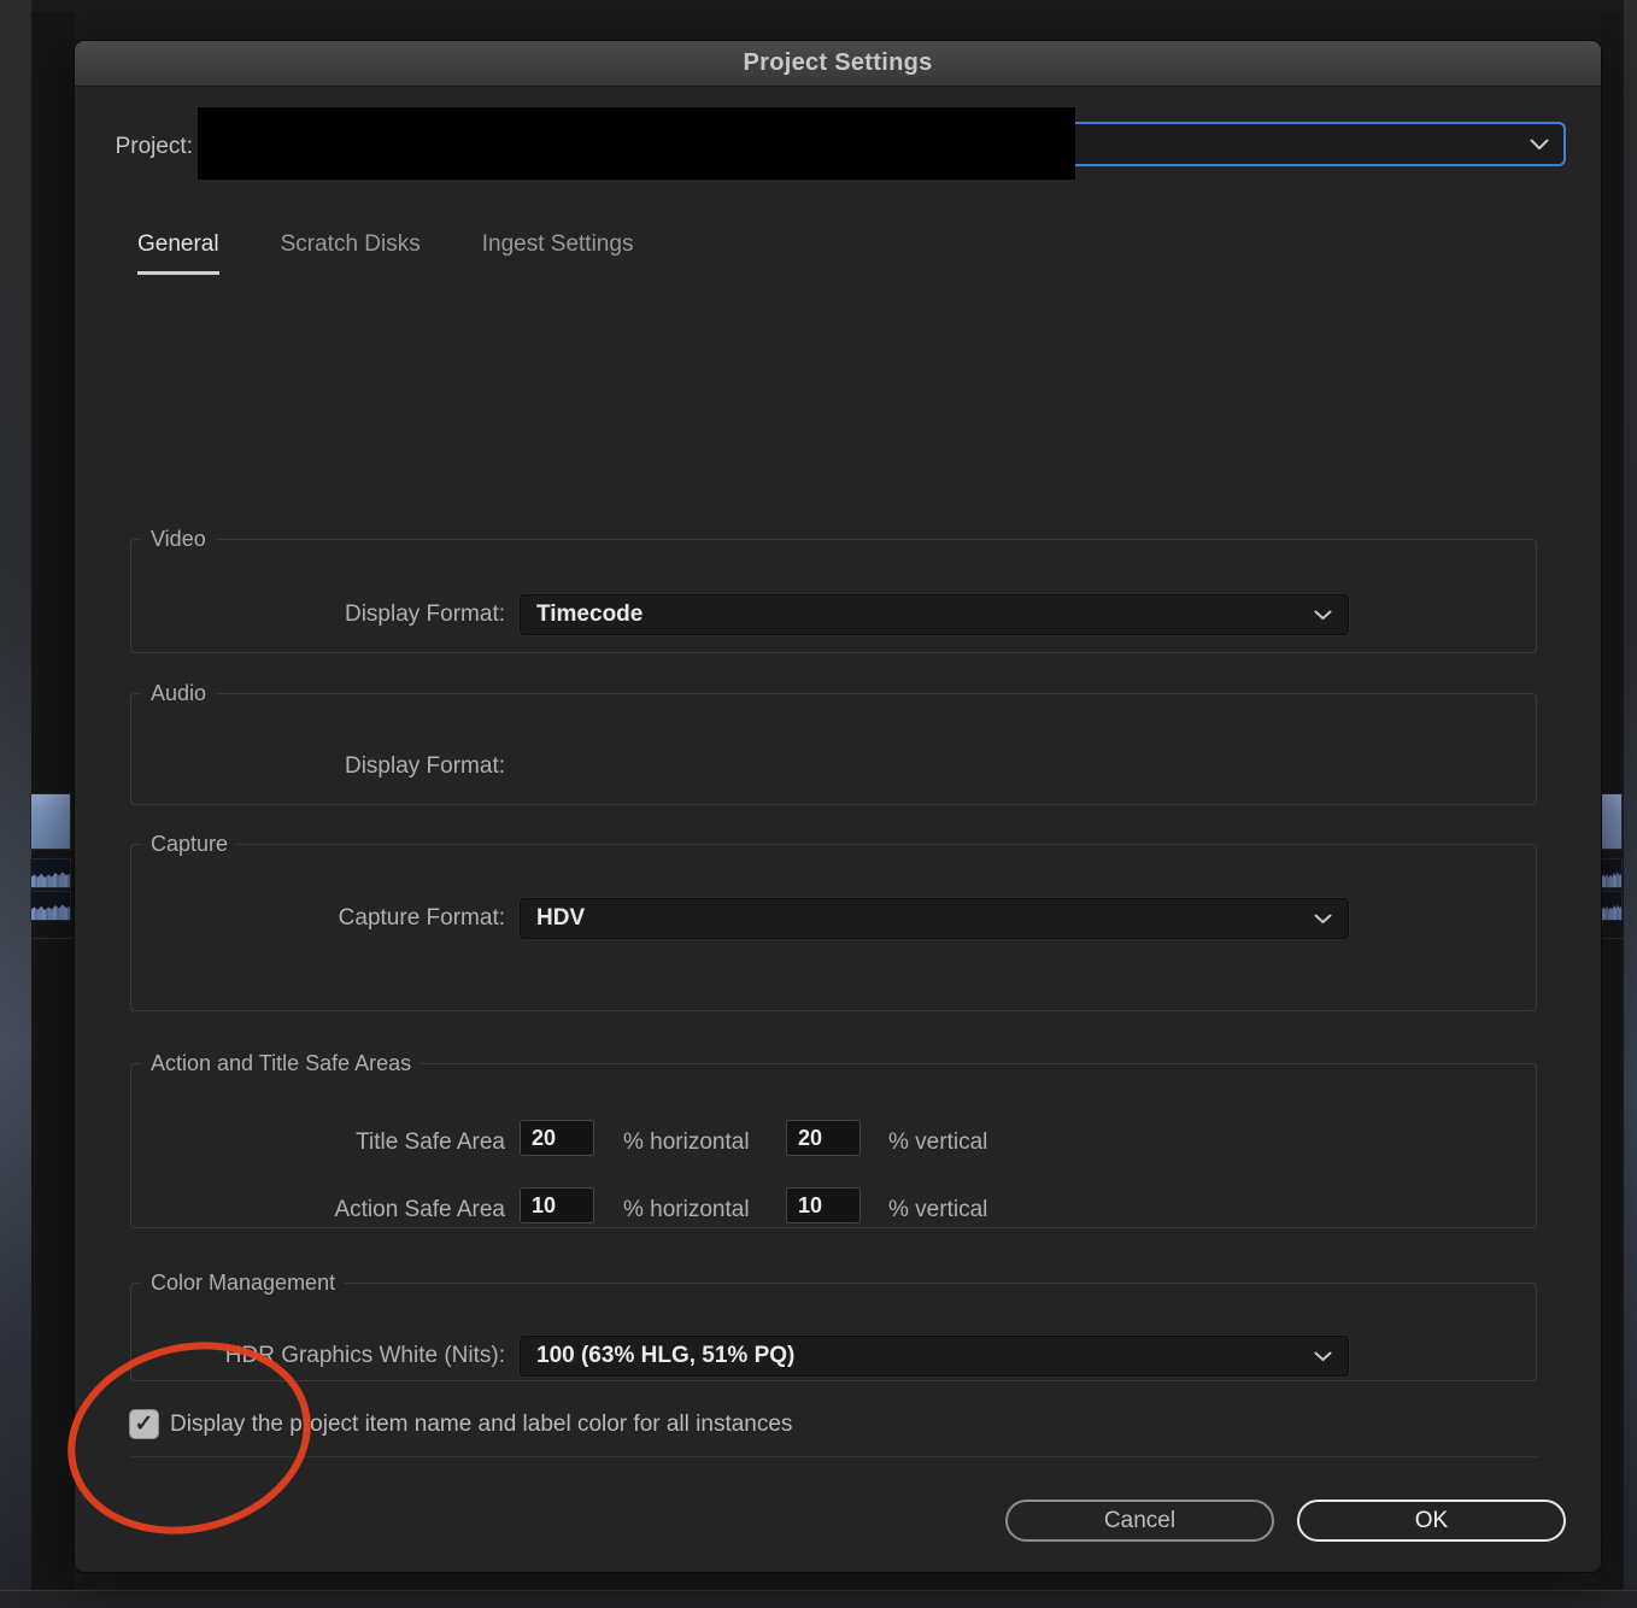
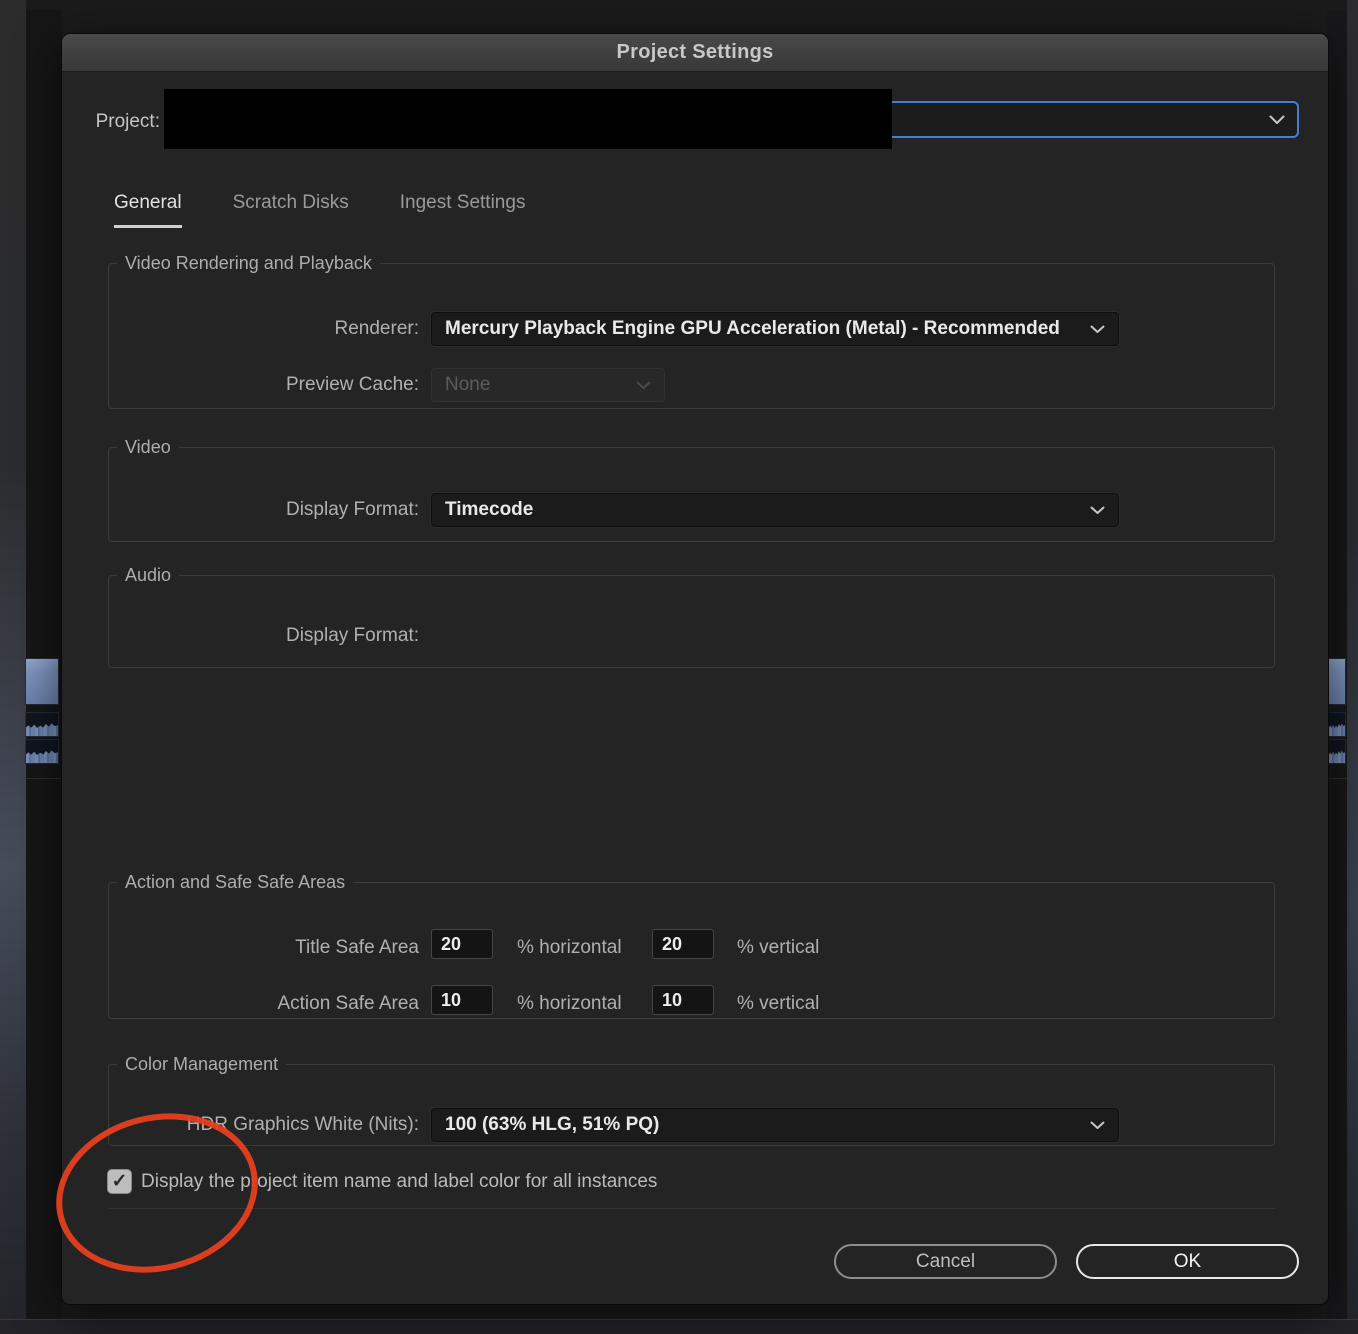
  Project Settings
  Project:
  General
  Scratch Disks
  Ingest Settings
+ Video Rendering and Playback
+ Renderer:
+ Mercury Playback Engine GPU Acceleration (Metal) - Recommended
+ Preview Cache:
+ None
  Video
  Display Format:
  Timecode
  Audio
  Display Format:
- Capture
- Capture Format:
- HDV
- Action and Title Safe Areas
+ Action and Safe Safe Areas
  Title Safe Area
  20
  % horizontal
  20
  % vertical
  Action Safe Area
  10
  % horizontal
  10
  % vertical
  Color Management
  HR Graphics White (Nits):
  100 (63% HLG, 51% PQ)
  ✓
  Display the poject item name and label color for all instances
  Cancel
  OK
